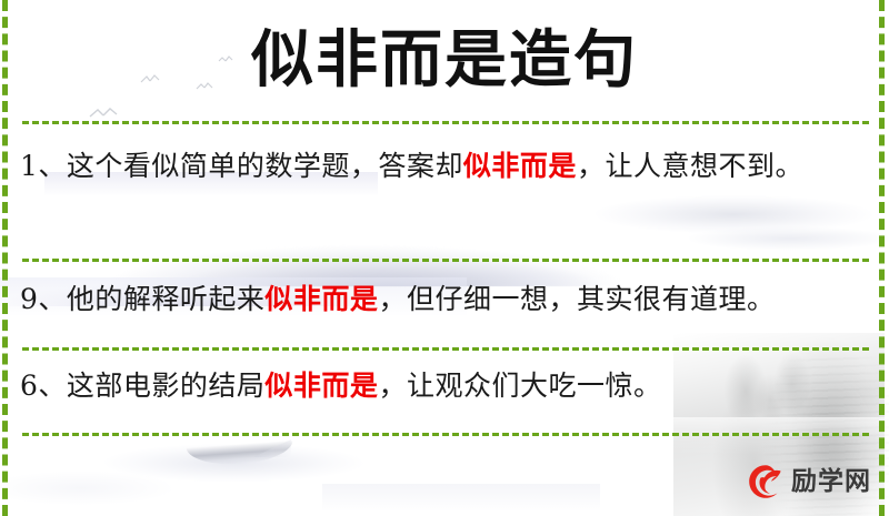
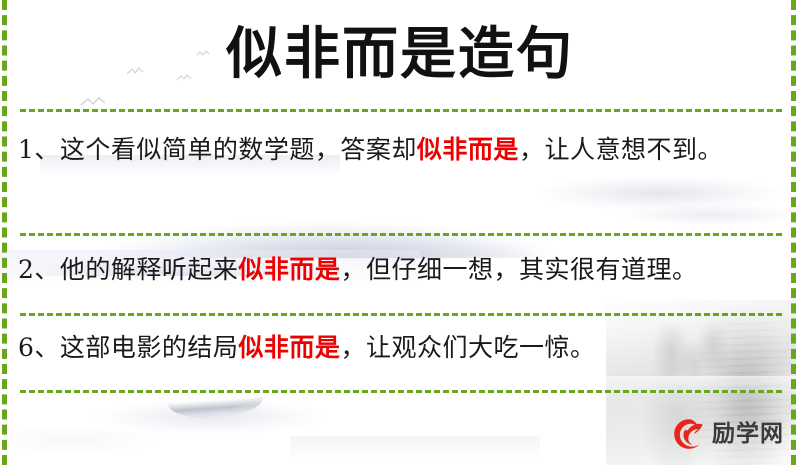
  似非而是造句
  1、这个看似简单的数学题，答案却似非而是，让人意想不到。
- 9、他的解释听起来似非而是，但仔细一想，其实很有道理。
+ 2、他的解释听起来似非而是，但仔细一想，其实很有道理。
  6、这部电影的结局似非而是，让观众们大吃一惊。
  励学网
